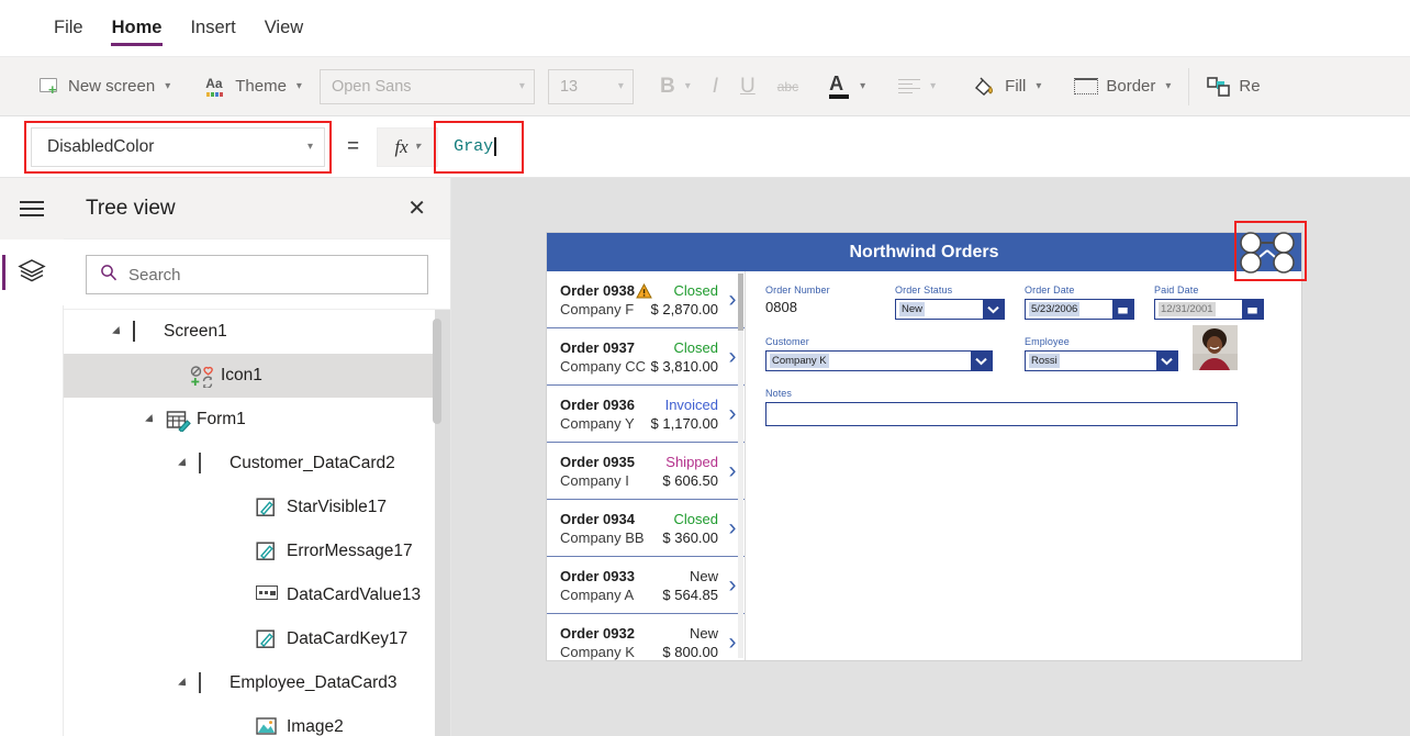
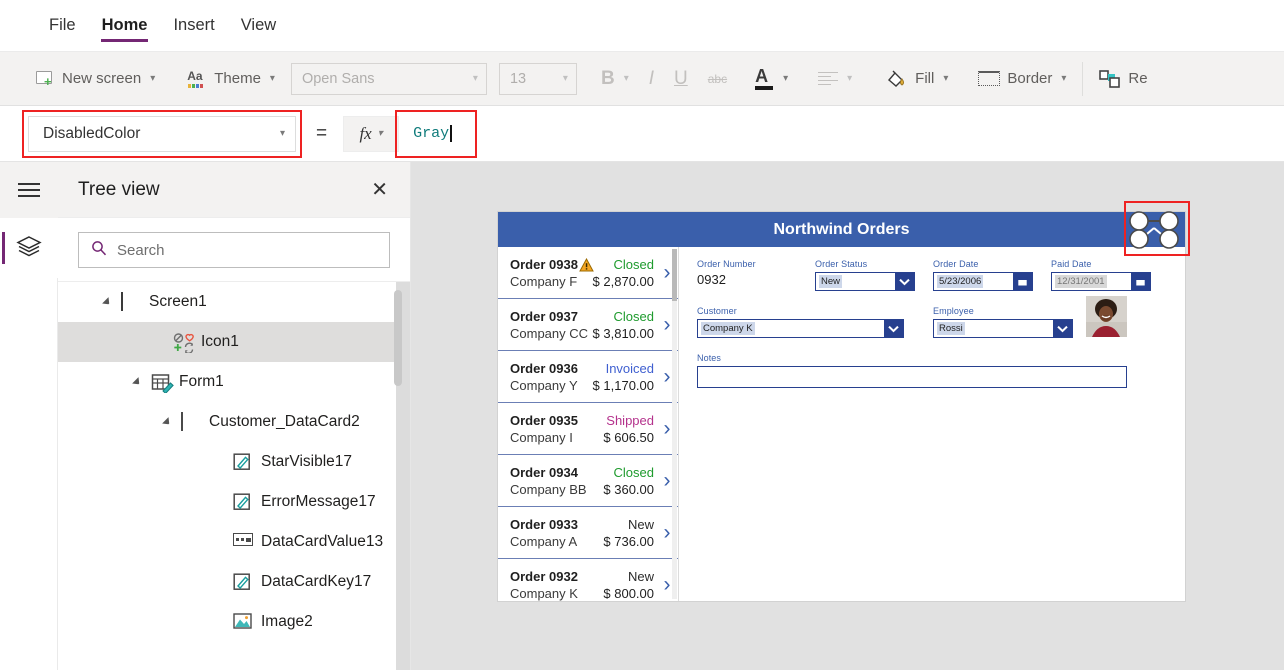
  File
  Home
  Insert
  View
  +
  New screen
  ▾
  Aa
  Theme
  ▾
  Open Sans
  ▾
  13
  ▾
  B
  ▾
  I
  U
  abc
  A
  ▾
  ▾
  Fill
  ▾
  Border
  ▾
  Re
  DisabledColor
  ▾
  =
  fx
  ▾
  Gray
  Tree view
  ✕
  Search
  Screen1
  Icon1
  Form1
  Customer_DataCard2
  StarVisible17
  ErrorMessage17
  DataCardValue13
  DataCardKey17
- Employee_DataCard3
  Image2
  Northwind Orders
  Order 0938
  Company F
  Closed
  $ 2,870.00
  ›
  Order 0937
  Company CC
  Closed
  $ 3,810.00
  ›
  Order 0936
  Company Y
  Invoiced
  $ 1,170.00
  ›
  Order 0935
  Company I
  Shipped
  $ 606.50
  ›
  Order 0934
  Company BB
  Closed
  $ 360.00
  ›
  Order 0933
  Company A
  New
- $ 564.85
+ $ 736.00
  ›
  Order 0932
  Company K
  New
  $ 800.00
  ›
  Order Number
- 0808
+ 0932
  Order Status
  New
  Order Date
  5/23/2006
  Paid Date
  12/31/2001
  Customer
  Company K
  Employee
  Rossi
  Notes
